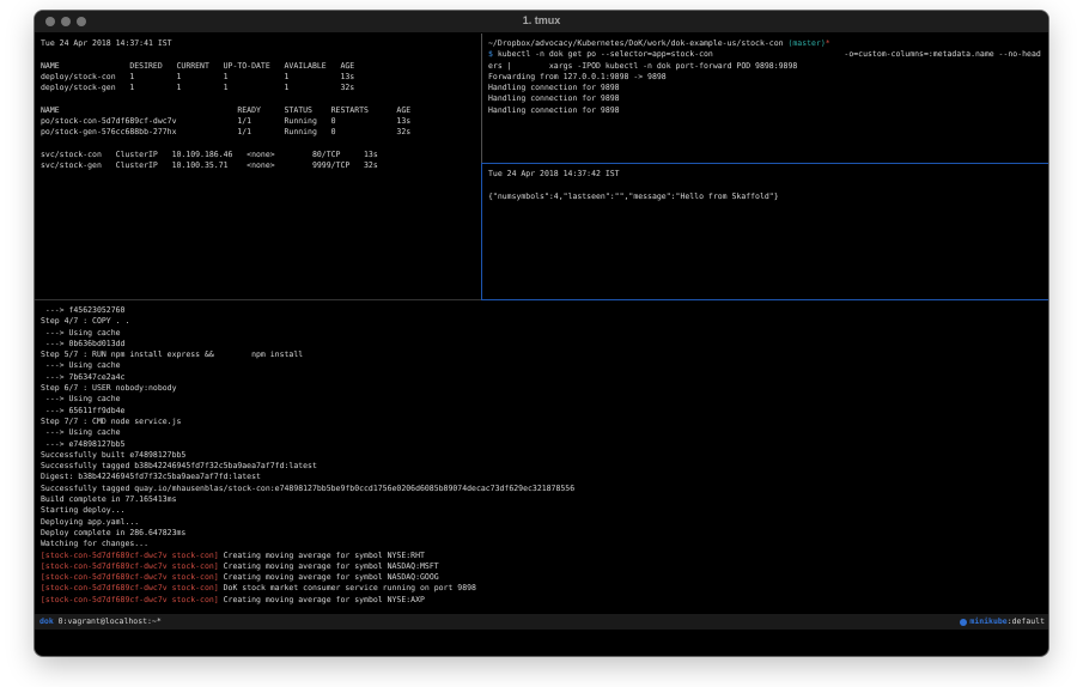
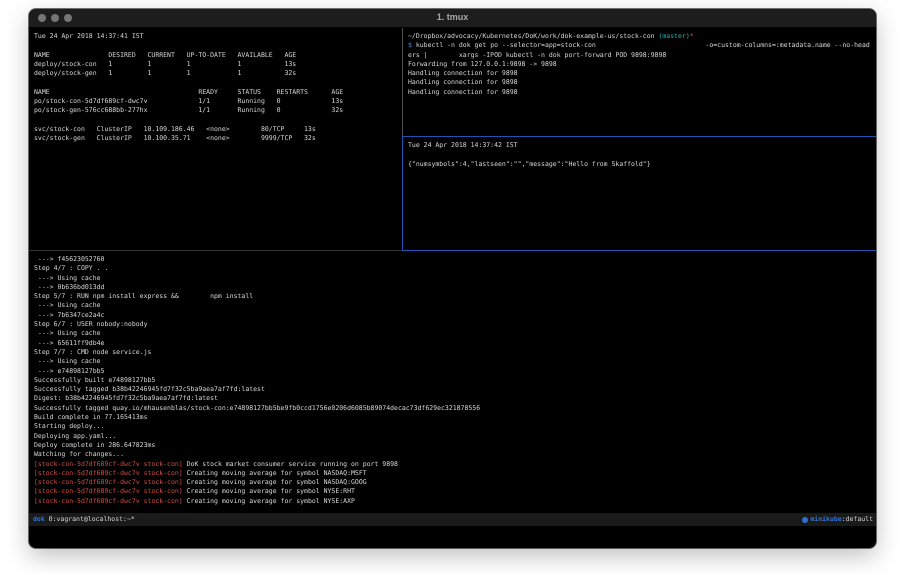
  1. tmux
  Tue 24 Apr 2018 14:37:41 IST
  NAME DESIRED CURRENT UP-TO-DATE AVAILABLE AGE
  deploy/stock-con 1 1 1 1 13s
  deploy/stock-gen 1 1 1 1 32s
  NAME READY STATUS RESTARTS AGE
  po/stock-con-5d7df689cf-dwc7v 1/1 Running 0 13s
  po/stock-gen-576cc688bb-277hx 1/1 Running 0 32s
  svc/stock-con ClusterIP 10.109.186.46 <none> 80/TCP 13s
  svc/stock-gen ClusterIP 10.100.35.71 <none> 9999/TCP 32s
  ~/Dropbox/advocacy/Kubernetes/DoK/work/dok-example-us/stock-con (master)*
  $ kubectl -n dok get po --selector=app=stock-con -o=custom-columns=:metadata.name --no-head
  ers | xargs -IPOD kubectl -n dok port-forward POD 9898:9898
  Forwarding from 127.0.0.1:9898 -> 9898
  Handling connection for 9898
  Handling connection for 9898
  Handling connection for 9898
  Tue 24 Apr 2018 14:37:42 IST
  {"numsymbols":4,"lastseen":"","message":"Hello from Skaffold"}
  ---> f45623052760
  Step 4/7 : COPY . .
  ---> Using cache
  ---> 0b636bd013dd
  Step 5/7 : RUN npm install express && npm install
  ---> Using cache
  ---> 7b6347ce2a4c
  Step 6/7 : USER nobody:nobody
  ---> Using cache
  ---> 65611ff9db4e
  Step 7/7 : CMD node service.js
  ---> Using cache
  ---> e74898127bb5
  Successfully built e74898127bb5
  Successfully tagged b38b42246945fd7f32c5ba9aea7af7fd:latest
  Digest: b38b42246945fd7f32c5ba9aea7af7fd:latest
  Successfully tagged quay.io/mhausenblas/stock-con:e74898127bb5be9fb0ccd1756e0206d6085b89074decac73df629ec321878556
  Build complete in 77.165413ms
  Starting deploy...
  Deploying app.yaml...
  Deploy complete in 286.647823ms
  Watching for changes...
- [stock-con-5d7df689cf-dwc7v stock-con] Creating moving average for symbol NYSE:RHT
+ [stock-con-5d7df689cf-dwc7v stock-con] DoK stock market consumer service running on port 9898
  [stock-con-5d7df689cf-dwc7v stock-con] Creating moving average for symbol NASDAQ:MSFT
  [stock-con-5d7df689cf-dwc7v stock-con] Creating moving average for symbol NASDAQ:GOOG
- [stock-con-5d7df689cf-dwc7v stock-con] DoK stock market consumer service running on port 9898
+ [stock-con-5d7df689cf-dwc7v stock-con] Creating moving average for symbol NYSE:RHT
  [stock-con-5d7df689cf-dwc7v stock-con] Creating moving average for symbol NYSE:AXP
  dok 0:vagrant@localhost:~*
  minikube
  :default
